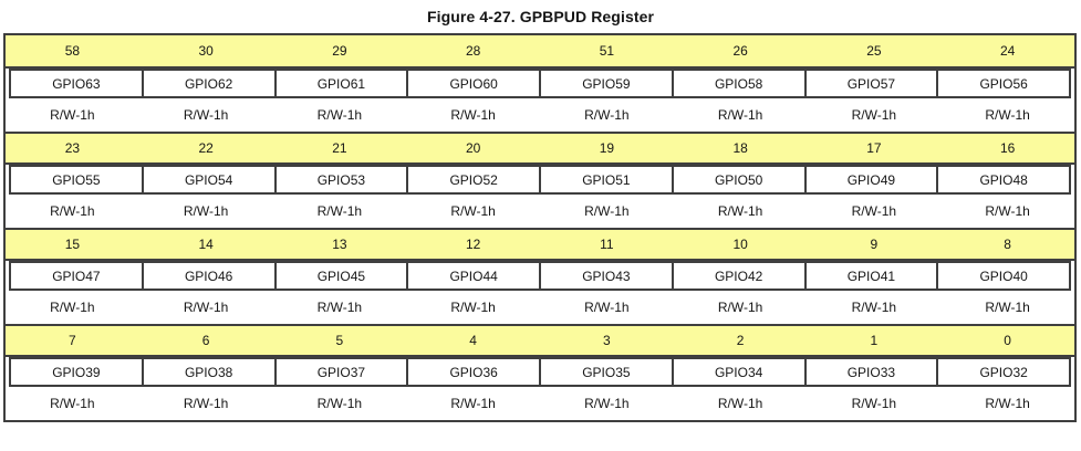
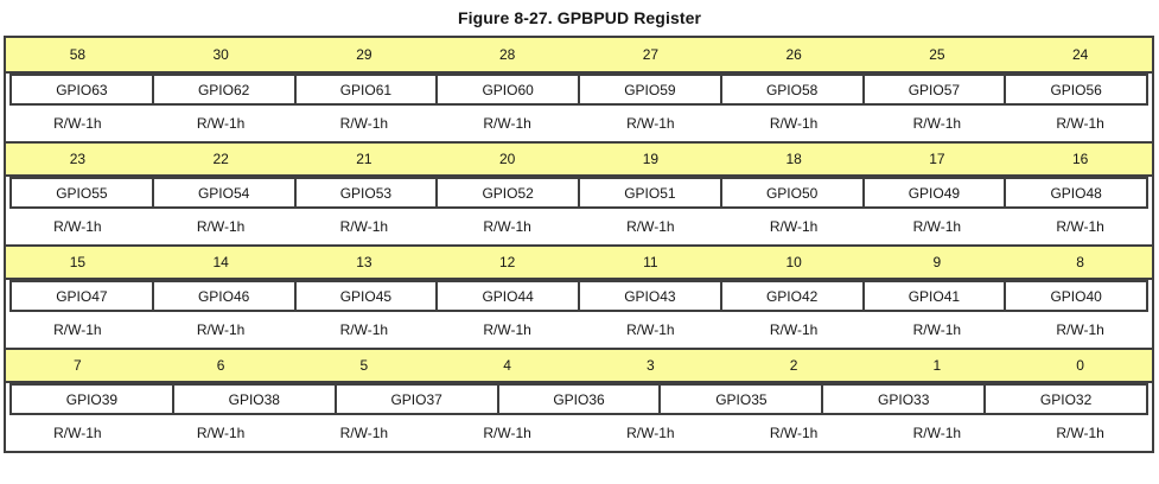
- Figure 4-27. GPBPUD Register
+ Figure 8-27. GPBPUD Register
  58
  30
  29
  28
- 51
+ 27
  26
  25
  24
  GPIO63
  GPIO62
  GPIO61
  GPIO60
  GPIO59
  GPIO58
  GPIO57
  GPIO56
  R/W-1h
  R/W-1h
  R/W-1h
  R/W-1h
  R/W-1h
  R/W-1h
  R/W-1h
  R/W-1h
  23
  22
  21
  20
  19
  18
  17
  16
  GPIO55
  GPIO54
  GPIO53
  GPIO52
  GPIO51
  GPIO50
  GPIO49
  GPIO48
  R/W-1h
  R/W-1h
  R/W-1h
  R/W-1h
  R/W-1h
  R/W-1h
  R/W-1h
  R/W-1h
  15
  14
  13
  12
  11
  10
  9
  8
  GPIO47
  GPIO46
  GPIO45
  GPIO44
  GPIO43
  GPIO42
  GPIO41
  GPIO40
  R/W-1h
  R/W-1h
  R/W-1h
  R/W-1h
  R/W-1h
  R/W-1h
  R/W-1h
  R/W-1h
  7
  6
  5
  4
  3
  2
  1
  0
  GPIO39
  GPIO38
  GPIO37
  GPIO36
  GPIO35
- GPIO34
  GPIO33
  GPIO32
  R/W-1h
  R/W-1h
  R/W-1h
  R/W-1h
  R/W-1h
  R/W-1h
  R/W-1h
  R/W-1h
